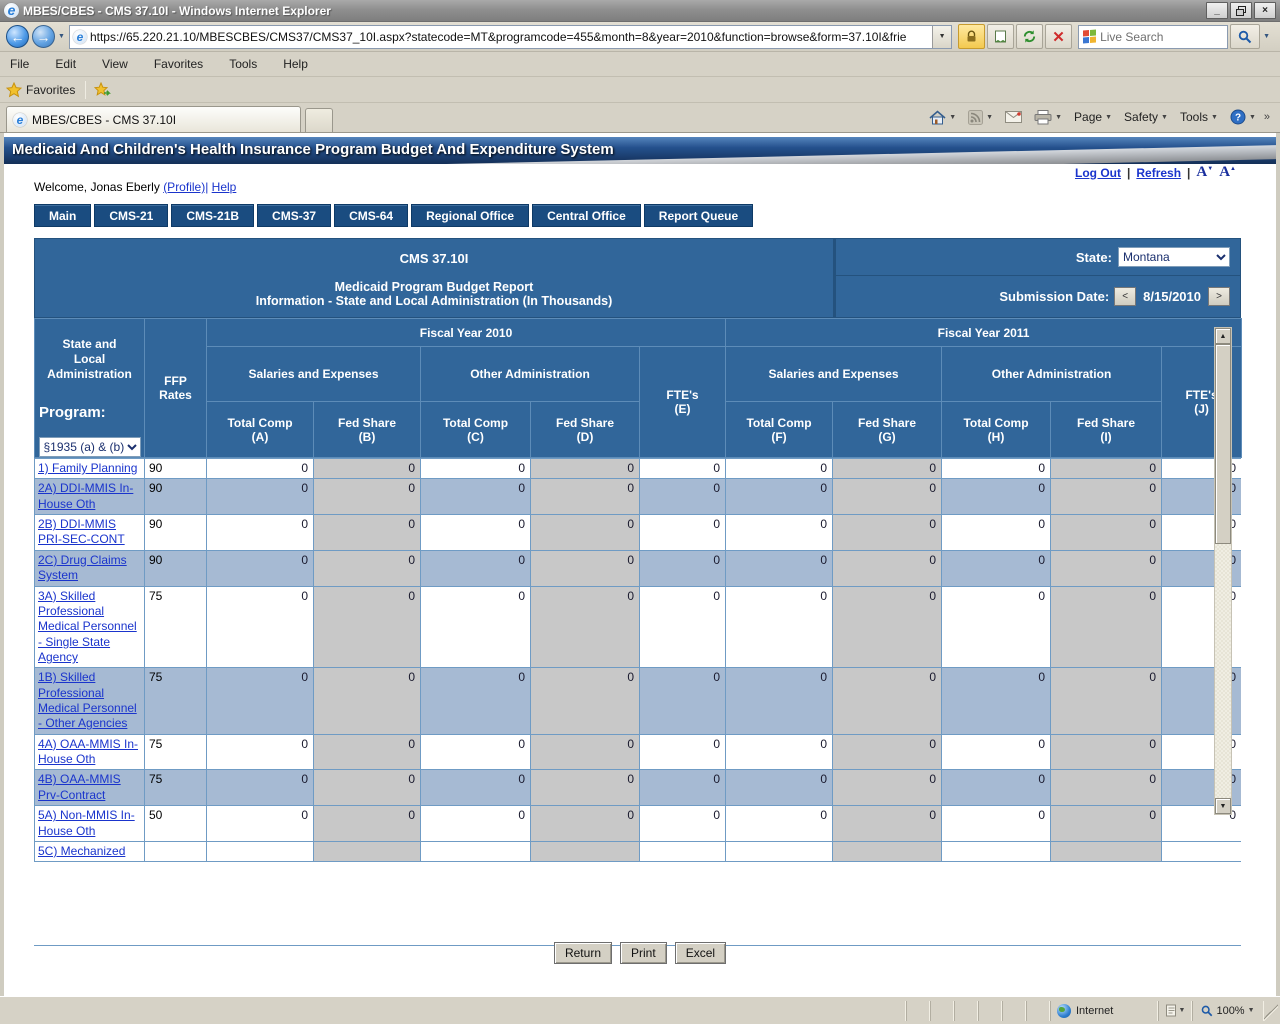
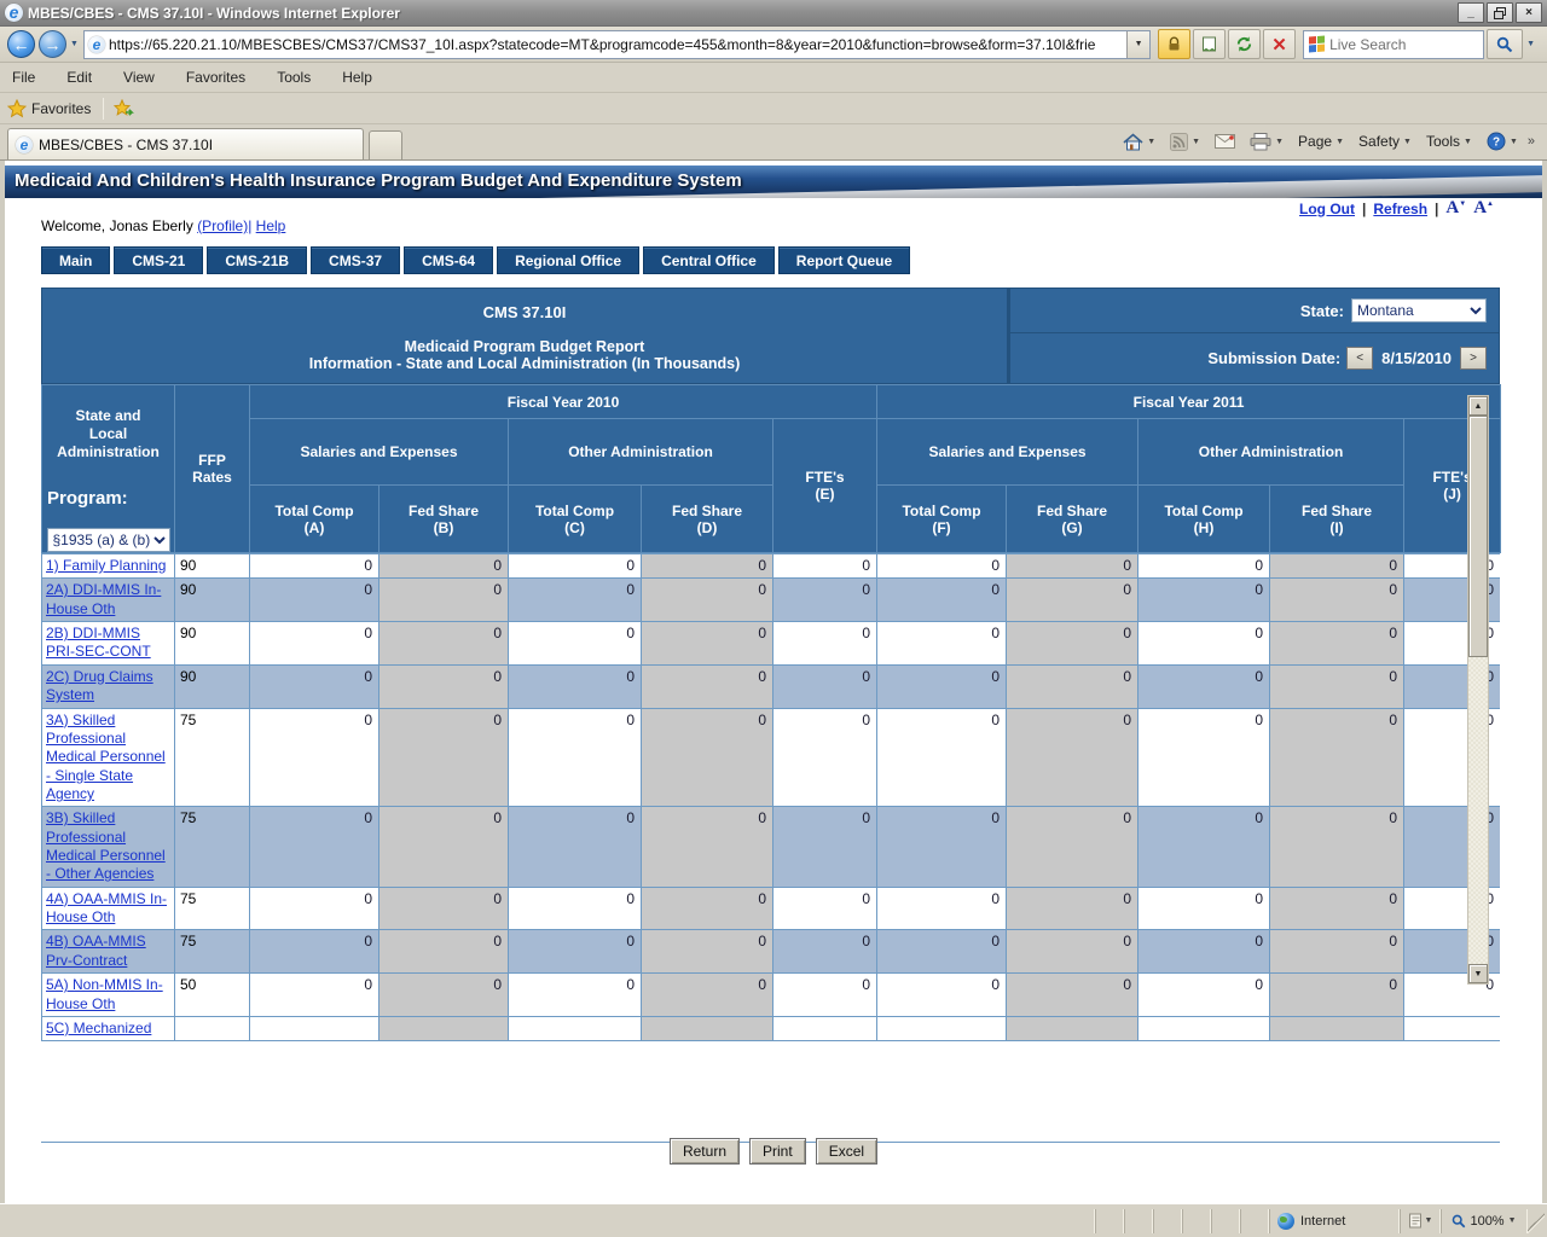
  e
  MBES/CBES - CMS 37.10I - Windows Internet Explorer
  _
  ×
  ←
  →
  e
  https://65.220.21.10/MBESCBES/CMS37/CMS37_10I.aspx?statecode=MT&programcode=455&month=8&year=2010&function=browse&form=37.10I&frie
  ✕
  Live Search
  File
  Edit
  View
  Favorites
  Tools
  Help
  Favorites
  e
  MBES/CBES - CMS 37.10I
  Page
  Safety
  Tools
  ?
  »
  Medicaid And Children's Health Insurance Program Budget And Expenditure System
  Log Out
  |
  Refresh
  |
  Welcome, Jonas Eberly (Profile)| Help
  Main
  CMS-21
  CMS-21B
  CMS-37
  CMS-64
  Regional Office
  Central Office
  Report Queue
  CMS 37.10I
  Medicaid Program Budget Report
  Information - State and Local Administration (In Thousands)
  State:
  Montana
  Submission Date:
  <
  8/15/2010
  >
  State and Local Administration Program: §1935 (a) & (b)	FFP Rates	Fiscal Year 2010	Fiscal Year 2011
  Salaries and Expenses	Other Administration	FTE's (E)	Salaries and Expenses	Other Administration	FTE' (J)
  Total Comp (A)	Fed Share (B)	Total Comp (C)	Fed Share (D)	Total Comp (F)	Fed Share (G)	Total Comp (H)	Fed Share (I)
  1) Family Planning	90	0	0	0	0	0	0	0	0	0	0
  2A) DDI-MMIS In-House Oth	90	0	0	0	0	0	0	0	0	0	0
  2B) DDI-MMIS PRI-SEC-CONT	90	0	0	0	0	0	0	0	0	0	0
  2C) Drug Claims System	90	0	0	0	0	0	0	0	0	0	0
  3A) Skilled Professional Medical Personnel - Single State Agency	75	0	0	0	0	0	0	0	0	0	0
- 1B) Skilled Professional Medical Personnel - Other Agencies	75	0	0	0	0	0	0	0	0	0	0
+ 3B) Skilled Professional Medical Personnel - Other Agencies	75	0	0	0	0	0	0	0	0	0	0
  4A) OAA-MMIS In-House Oth	75	0	0	0	0	0	0	0	0	0	0
  4B) OAA-MMIS Prv-Contract	75	0	0	0	0	0	0	0	0	0	0
  5A) Non-MMIS In-House Oth	50	0	0	0	0	0	0	0	0	0	0
  5C) Mechanized
  Return
  Print
  Excel
  Internet
  100%
